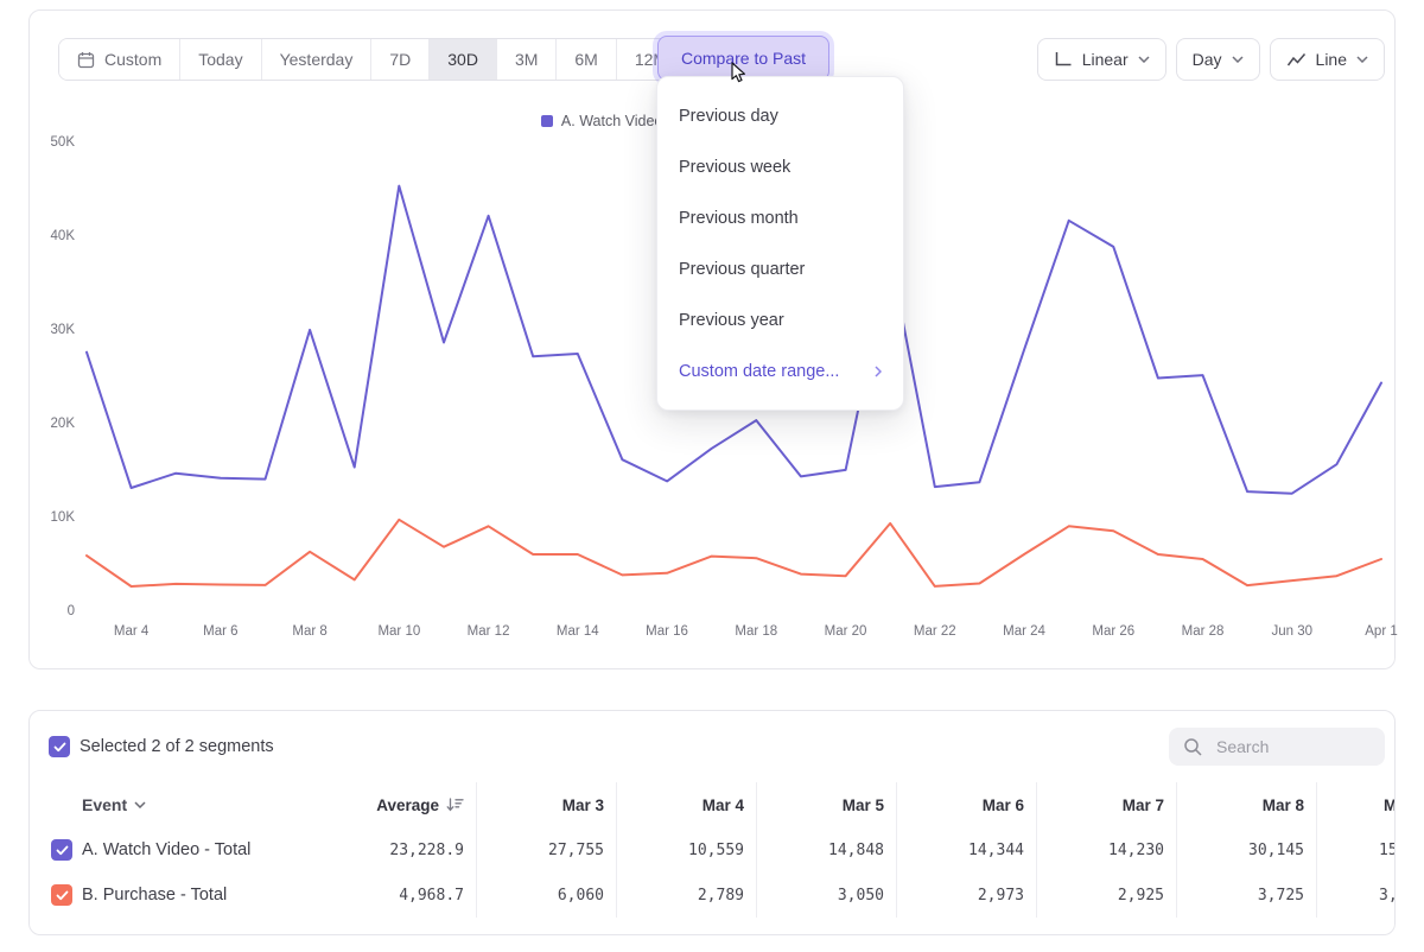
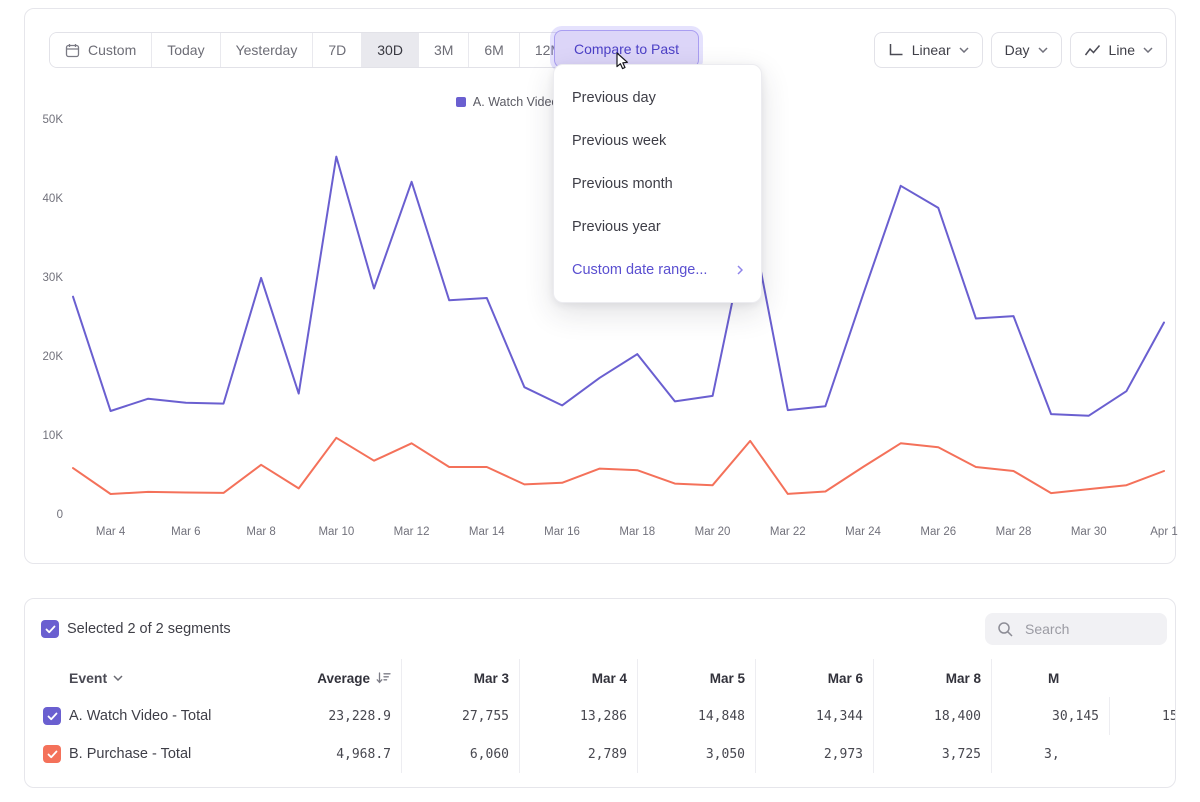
  Custom
  Today
  Yesterday
  7D
  30D
  3M
  6M
  Compare to Past
  Linear
  Day
  Line
  0
  10K
  20K
  30K
  40K
  50K
  Mar 4
  Mar 6
  Mar 8
  Mar 10
  Mar 12
  Mar 14
  Mar 16
  Mar 18
  Mar 20
  Mar 22
  Mar 24
  Mar 26
  Mar 28
- Jun 30
+ Mar 30
  Apr 1
  Previous day
  Previous week
  Previous month
- Previous quarter
  Previous year
  Custom date range...
  Selected 2 of 2 segments
  Search
  Event
  Average
  Mar 3
  Mar 4
  Mar 5
  Mar 6
- Mar 7
  Mar 8
  M
  A. Watch Video - Total
  23,228.9
  27,755
- 10,559
+ 13,286
  14,848
  14,344
- 14,230
+ 18,400
  30,145
  B. Purchase - Total
  4,968.7
  6,060
  2,789
  3,050
  2,973
- 2,925
  3,725
  3,
